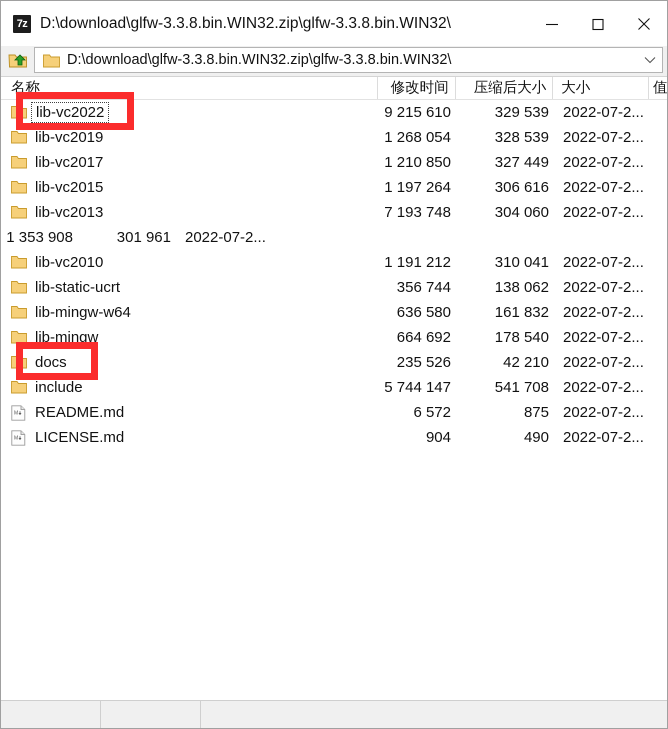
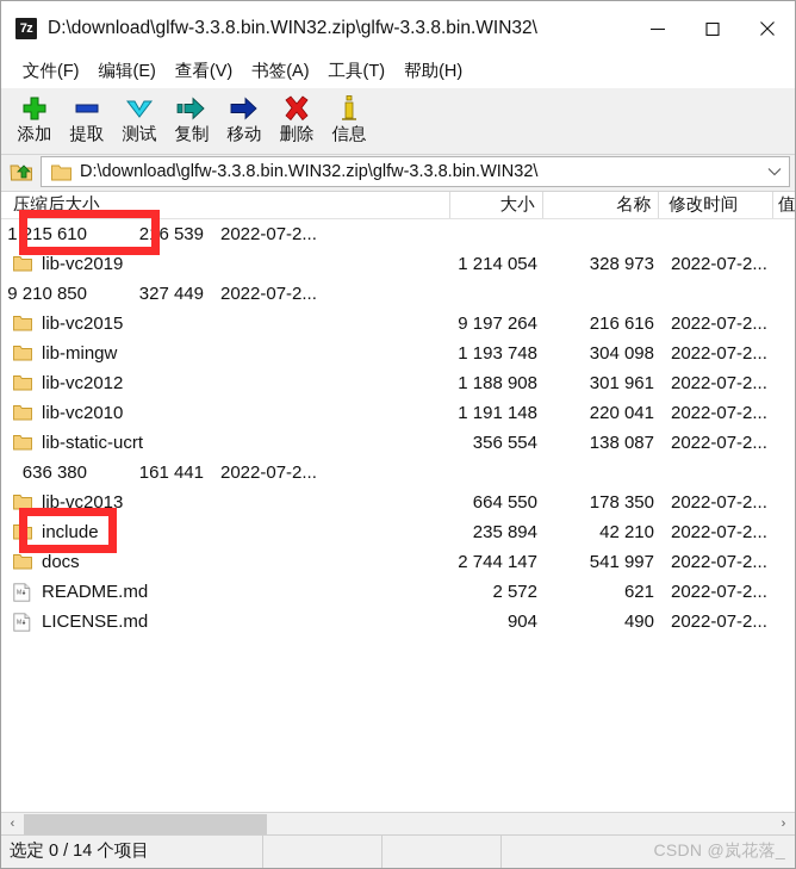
  7z
  D:\download\glfw-3.3.8.bin.WIN32.zip\glfw-3.3.8.bin.WIN32\
+ 文件(F)
+ 编辑(E)
+ 查看(V)
+ 书签(A)
+ 工具(T)
+ 帮助(H)
+ 添加
+ 提取
+ 测试
+ 复制
+ 移动
+ 删除
+ 信息
  D:\download\glfw-3.3.8.bin.WIN32.zip\glfw-3.3.8.bin.WIN32\
- 名称
+ 压缩后大小
- 修改时间
+ 大小
- 压缩后大小
+ 名称
- 大小
+ 修改时间
  值
- lib-vc2022
- 9 215 610
+ 1 215 610
- 329 539
+ 216 539
  2022-07-2...
  lib-vc2019
- 1 268 054
+ 1 214 054
- 328 539
+ 328 973
  2022-07-2...
- lib-vc2017
- 1 210 850
+ 9 210 850
  327 449
  2022-07-2...
  lib-vc2015
- 1 197 264
+ 9 197 264
- 306 616
+ 216 616
  2022-07-2...
- lib-vc2013
+ lib-mingw
- 7 193 748
+ 1 193 748
- 304 060
+ 304 098
  2022-07-2...
+ lib-vc2012
- 1 353 908
+ 1 188 908
  301 961
  2022-07-2...
  lib-vc2010
- 1 191 212
+ 1 191 148
- 310 041
+ 220 041
  2022-07-2...
  lib-static-ucrt
- 356 744
+ 356 554
- 138 062
+ 138 087
  2022-07-2...
- lib-mingw-w64
- 636 580
+ 636 380
- 161 832
+ 161 441
  2022-07-2...
- lib-mingw
+ lib-vc2013
- 664 692
+ 664 550
- 178 540
+ 178 350
  2022-07-2...
- docs
+ include
- 235 526
+ 235 894
  42 210
  2022-07-2...
- include
+ docs
- 5 744 147
+ 2 744 147
- 541 708
+ 541 997
  2022-07-2...
  README.md
- 6 572
+ 2 572
- 875
+ 621
  2022-07-2...
  LICENSE.md
  904
  490
  2022-07-2...
+ ‹
+ ›
+ 选定 0 / 14 个项目
+ CSDN @岚花落_
